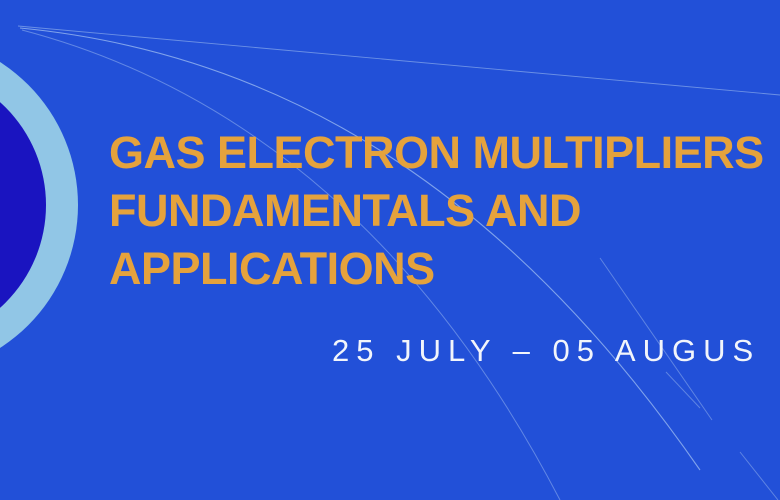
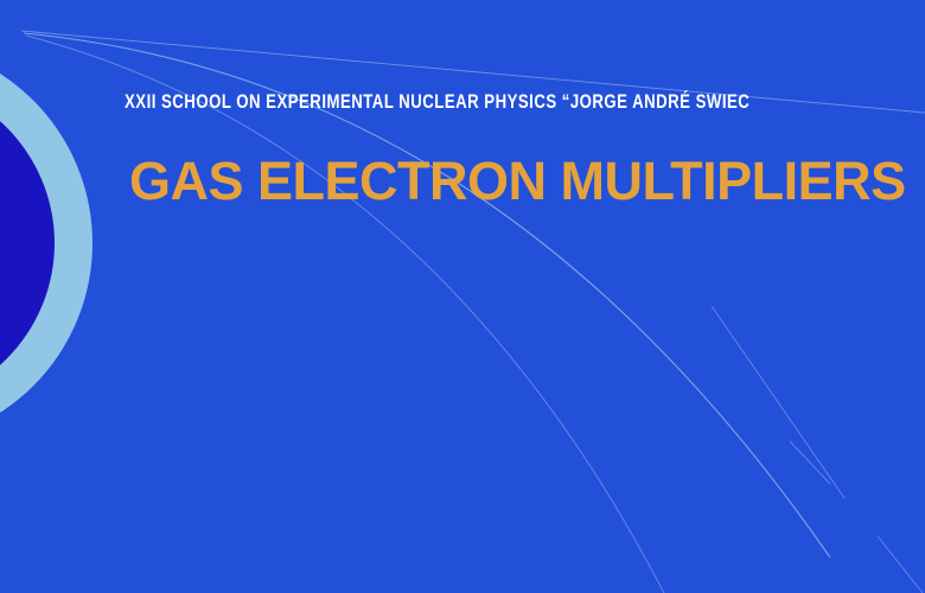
+ XXII SCHOOL ON EXPERIMENTAL NUCLEAR PHYSICS “JORGE ANDRÉ SWIEC
  GAS ELECTRON MULTIPLIERS
- FUNDAMENTALS AND
- APPLICATIONS
- 25 JULY – 05 AUGUS
